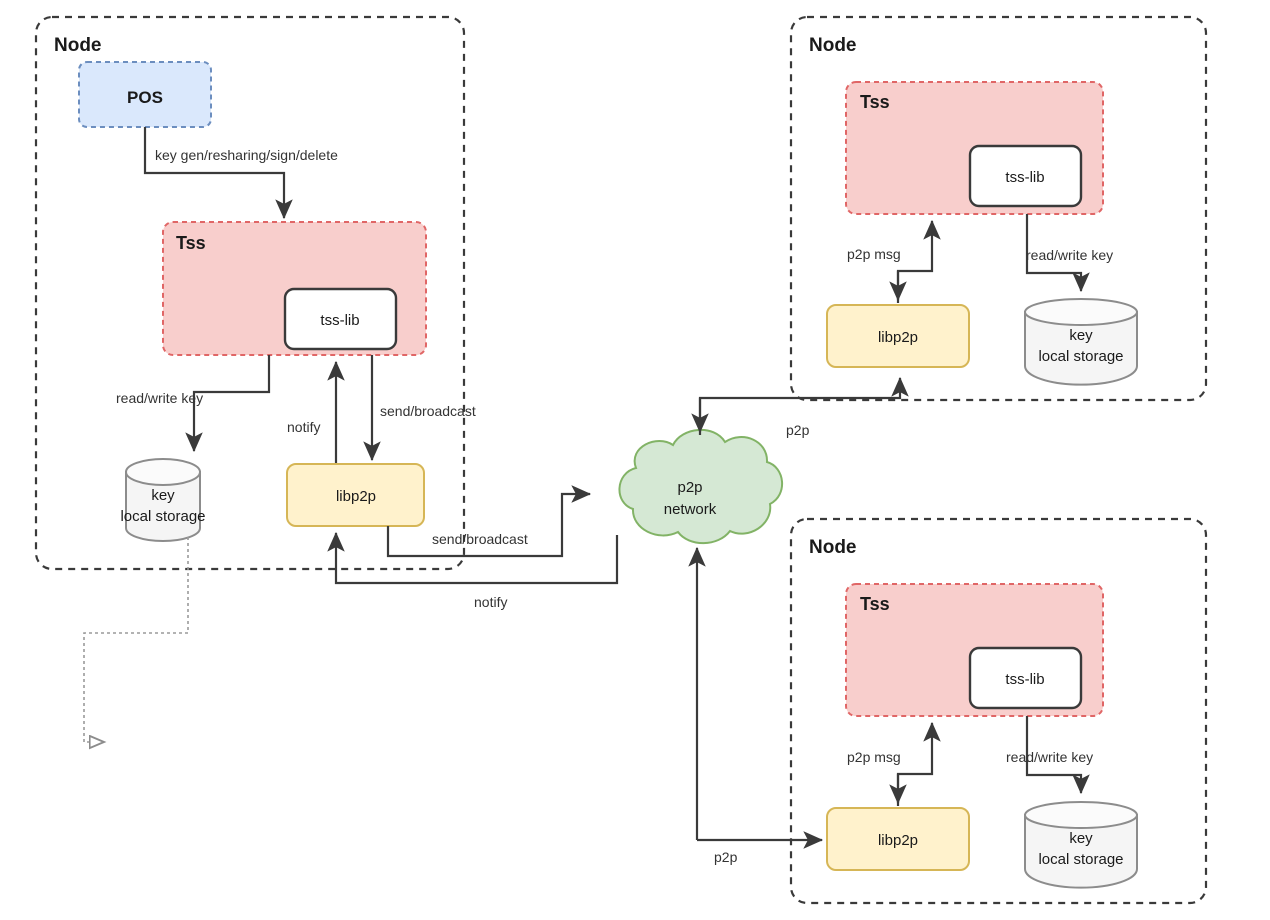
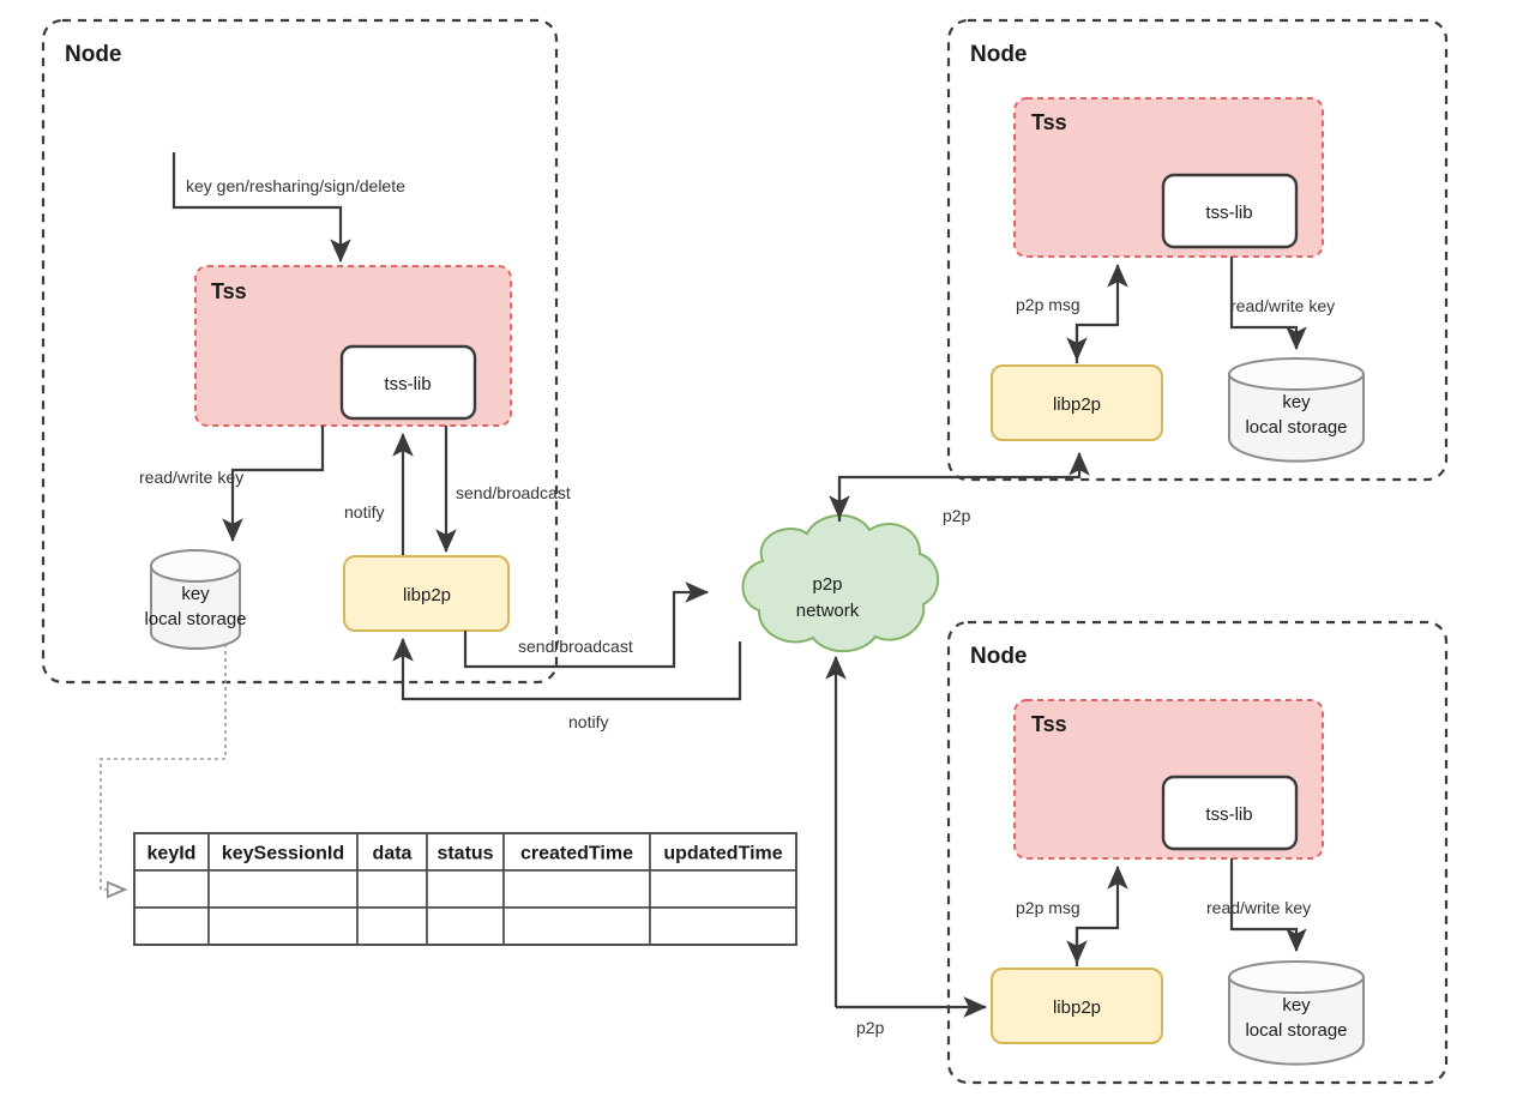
  Node
- POS
  key gen/resharing/sign/delete
  Tss
  tss-lib
  read/write key
  notify
  send/broadcast
  key
  local storage
  libp2p
  send/broadcast
  notify
  p2p
  network
  p2p
  p2p
  Node
  Tss
  tss-lib
  p2p msg
  read/write key
  libp2p
  key
  local storage
  Node
  Tss
  tss-lib
  p2p msg
  read/write key
  libp2p
  key
  local storage
+ keyId
+ keySessionId
+ data
+ status
+ createdTime
+ updatedTime
